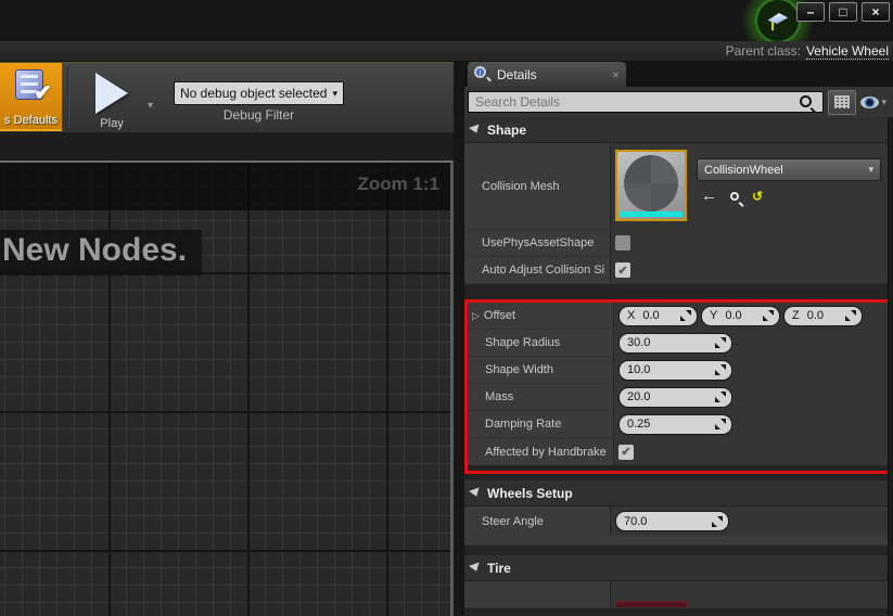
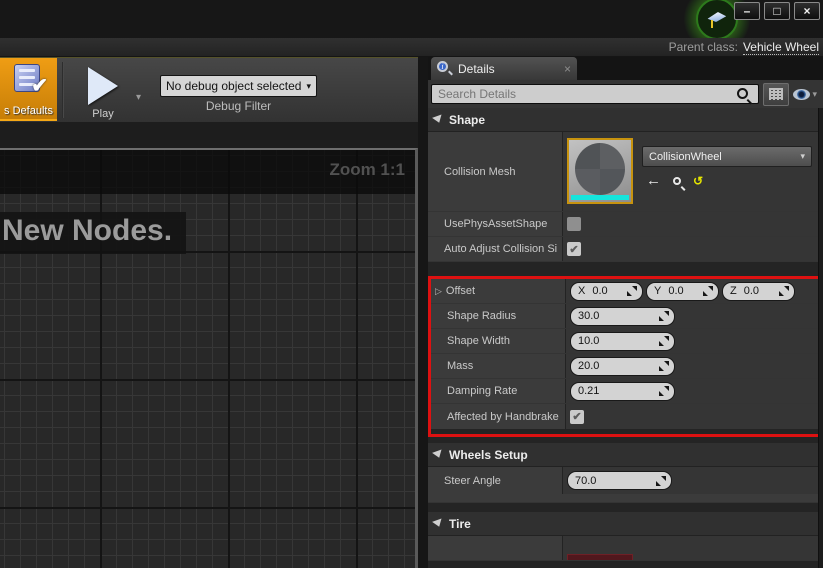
  –
  □
  ×
  Parent class:
  Vehicle Wheel
  ✔
  s Defaults
  Play
  ▾
  No debug object selected
  ▾
  Debug Filter
  Zoom 1:1
  New Nodes.
  i
  Details
  ×
  Search Details
  ▾
  Shape
  Collision Mesh
  CollisionWheel
  ▾
  ←
  ↺
  UsePhysAssetShape
  Auto Adjust Collision Si
  ▷
  Offset
  X
  0.0
  Y
  0.0
  Z
  0.0
  Shape Radius
  30.0
  Shape Width
  10.0
  Mass
  20.0
  Damping Rate
- 0.25
+ 0.21
  Affected by Handbrake
  Wheels Setup
  Steer Angle
  70.0
  Tire
